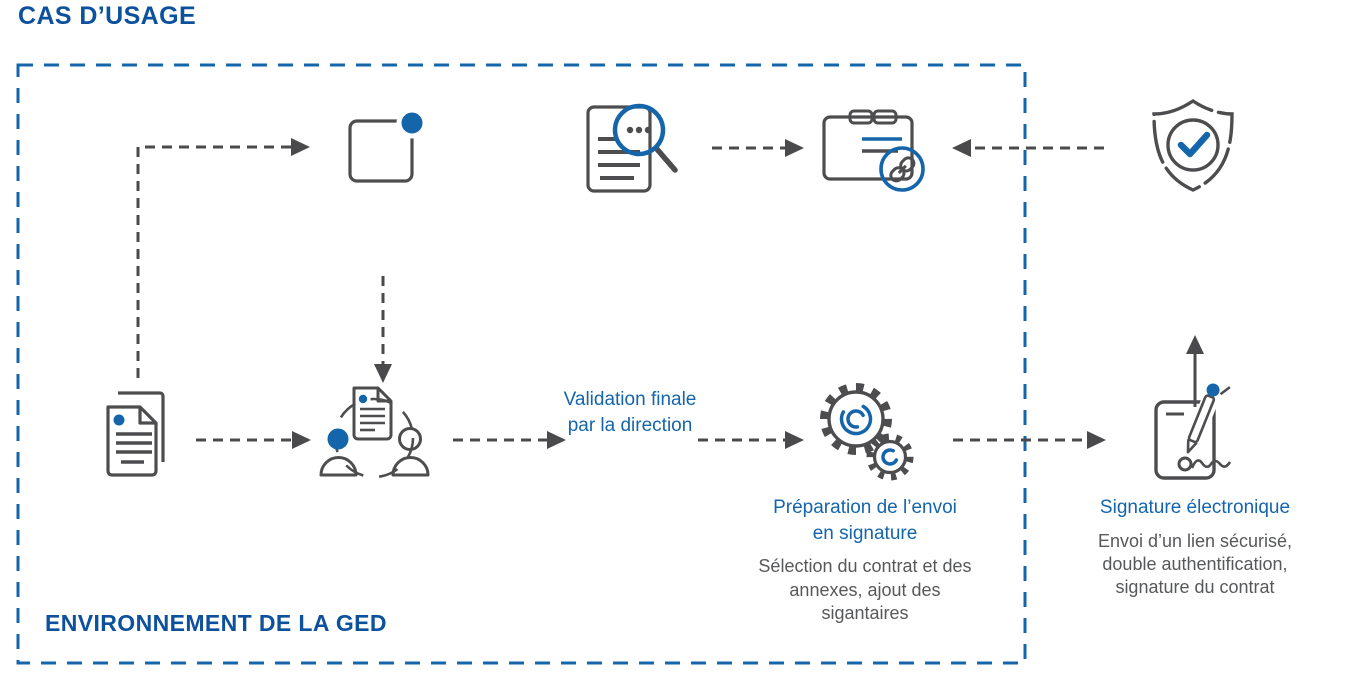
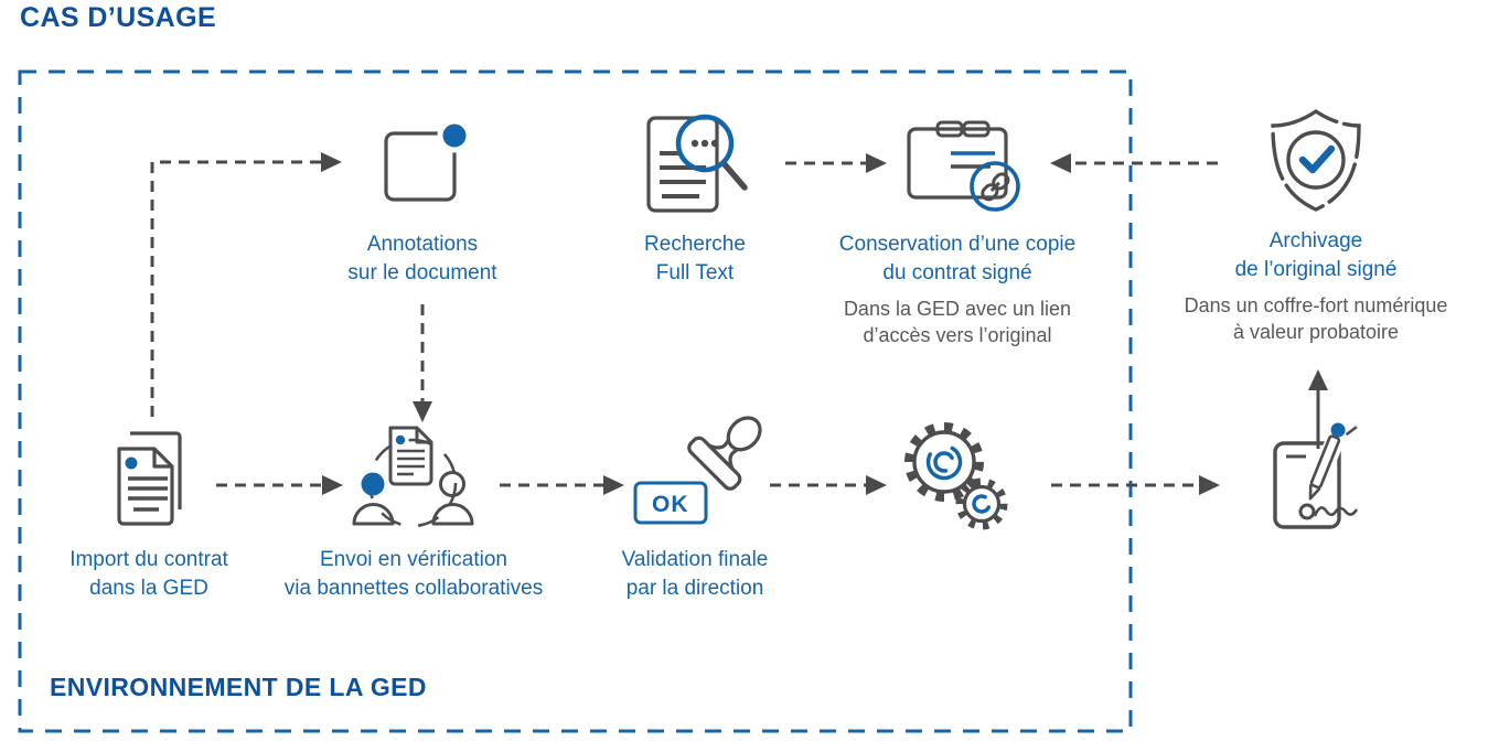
  CAS D’USAGE
+ Annotations
+ sur le document
+ Recherche
+ Full Text
+ Conservation d’une copie
+ du contrat signé
+ Dans la GED avec un lien
+ d’accès vers l’original
+ Archivage
+ de l’original signé
+ Dans un coffre-fort numérique
+ à valeur probatoire
+ Import du contrat
+ dans la GED
+ Envoi en vérification
+ via bannettes collaboratives
+ OK
  Validation finale
  par la direction
- Préparation de l’envoi
- en signature
- Sélection du contrat et des
- annexes, ajout des
- sigantaires
- Signature électronique
- Envoi d’un lien sécurisé,
- double authentification,
- signature du contrat
  ENVIRONNEMENT DE LA GED
